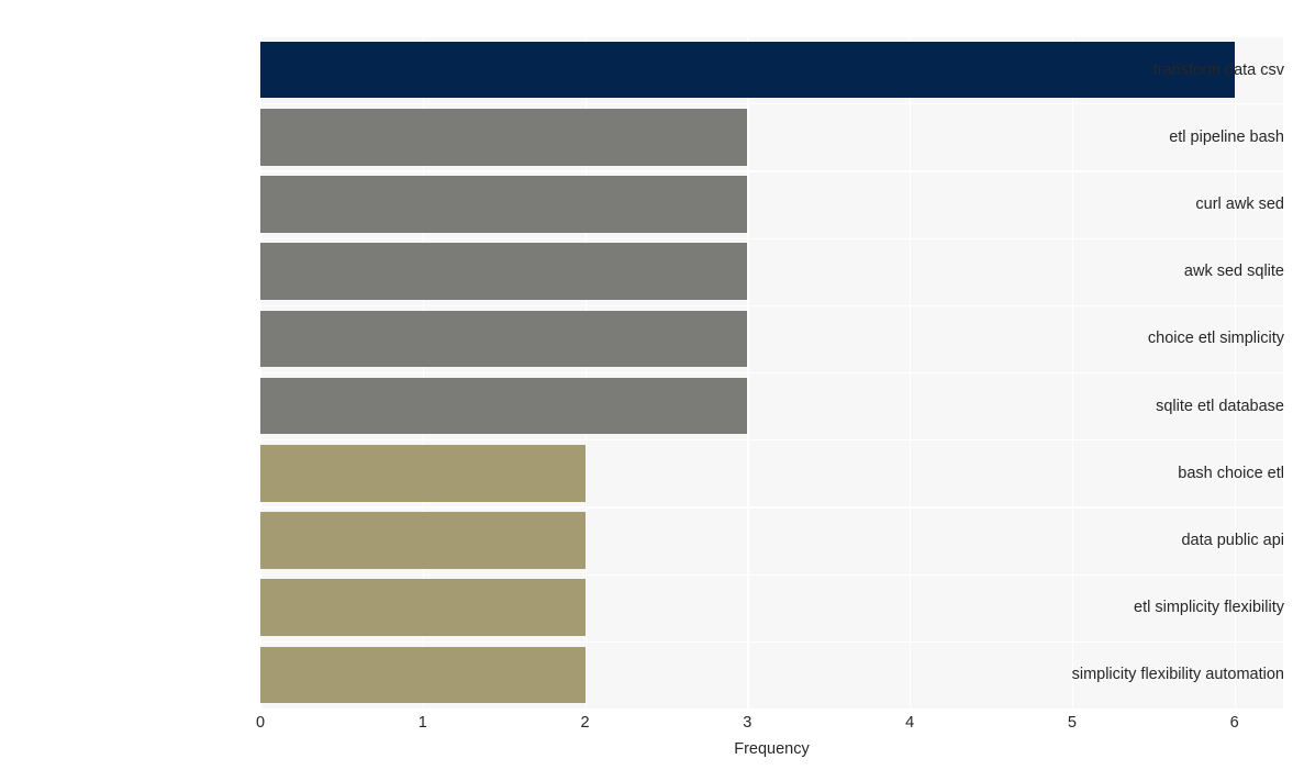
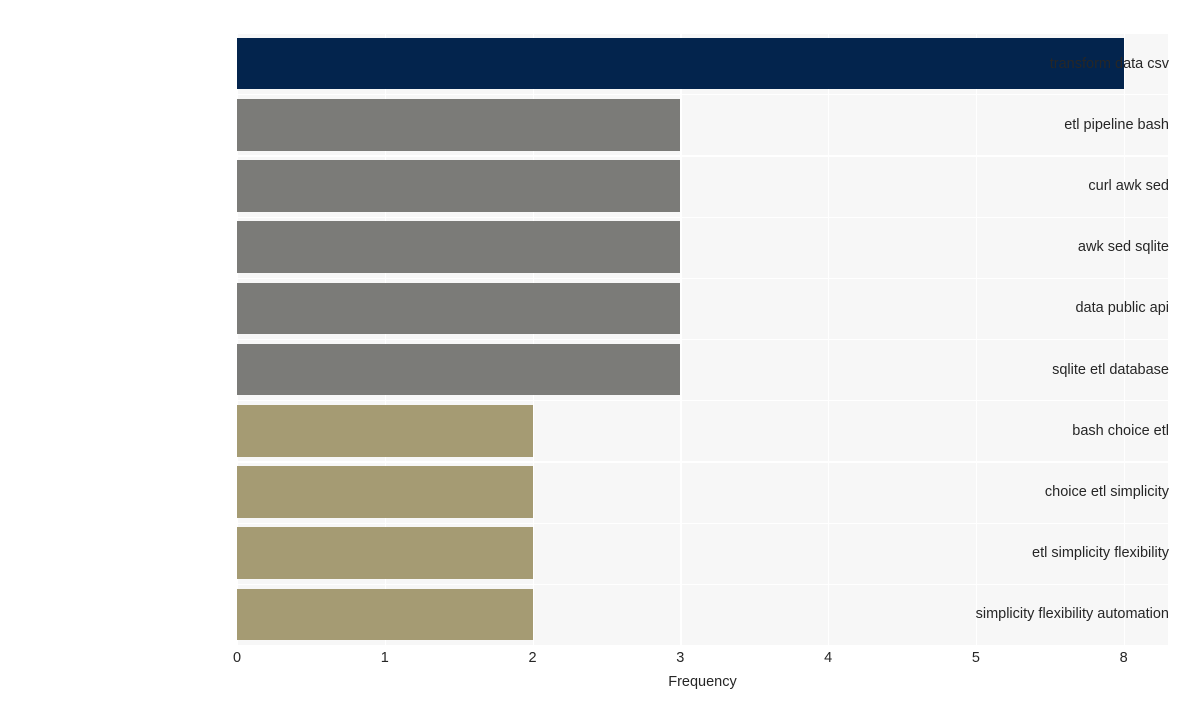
  transform data csv
  etl pipeline bash
  curl awk sed
  awk sed sqlite
- choice etl simplicity
+ data public api
  sqlite etl database
  bash choice etl
- data public api
+ choice etl simplicity
  etl simplicity flexibility
  simplicity flexibility automation
  0
  1
  2
  3
  4
  5
- 6
+ 8
  Frequency
